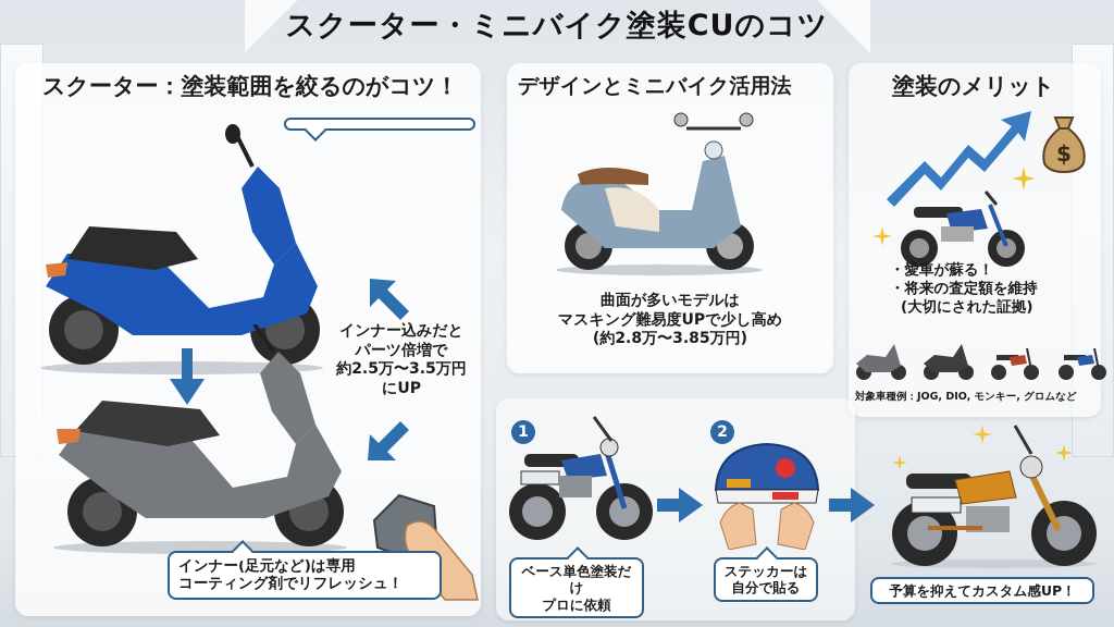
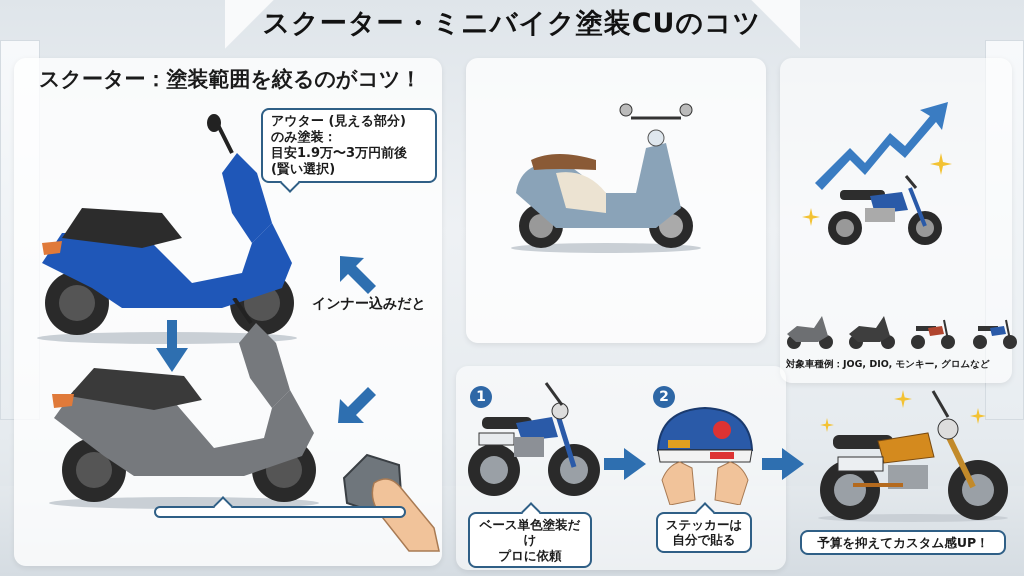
  スクーター・ミニバイク塗装CUのコツ
  スクーター：塗装範囲を絞るのがコツ！
+ アウター (見える部分)
+ のみ塗装：
+ 目安1.9万〜3万円前後
+ (賢い選択)
  インナー込みだと
- パーツ倍増で
- 約2.5万〜3.5万円
- にUP
- インナー(足元など)は専用
- コーティング剤でリフレッシュ！
- デザインとミニバイク活用法
- 曲面が多いモデルは
- マスキング難易度UPで少し高め
- (約2.8万〜3.85万円)
- 塗装のメリット
- $
- ・愛車が蘇る！
- ・将来の査定額を維持
- (大切にされた証拠)
  対象車種例：JOG, DIO, モンキー, グロムなど
  1
  ベース単色塗装だけ
  プロに依頼
  2
  ステッカーは
  自分で貼る
  予算を抑えてカスタム感UP！
